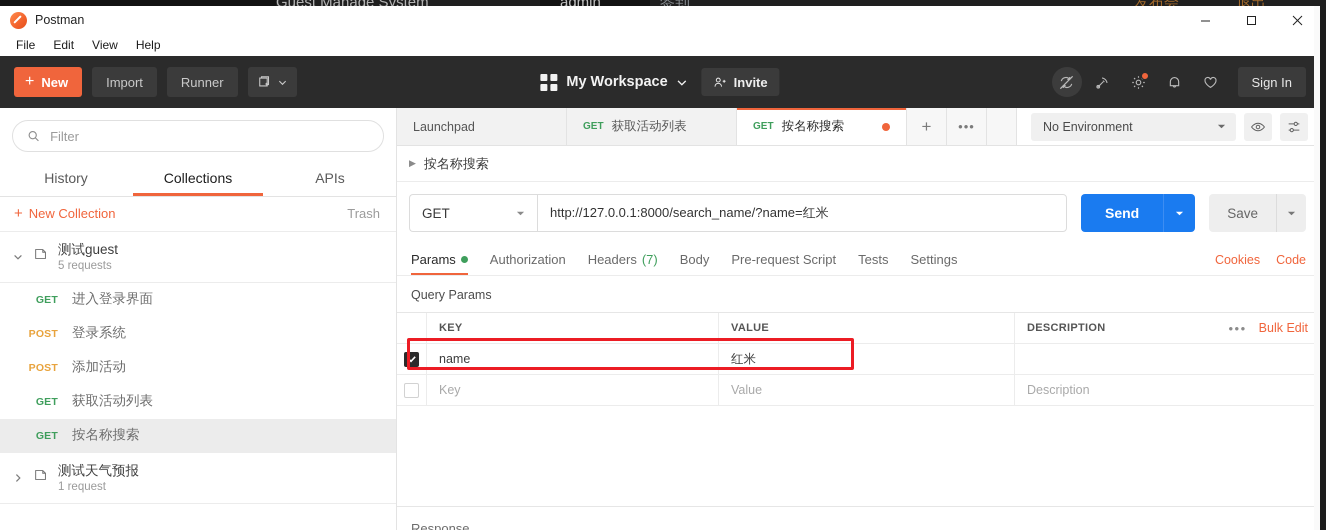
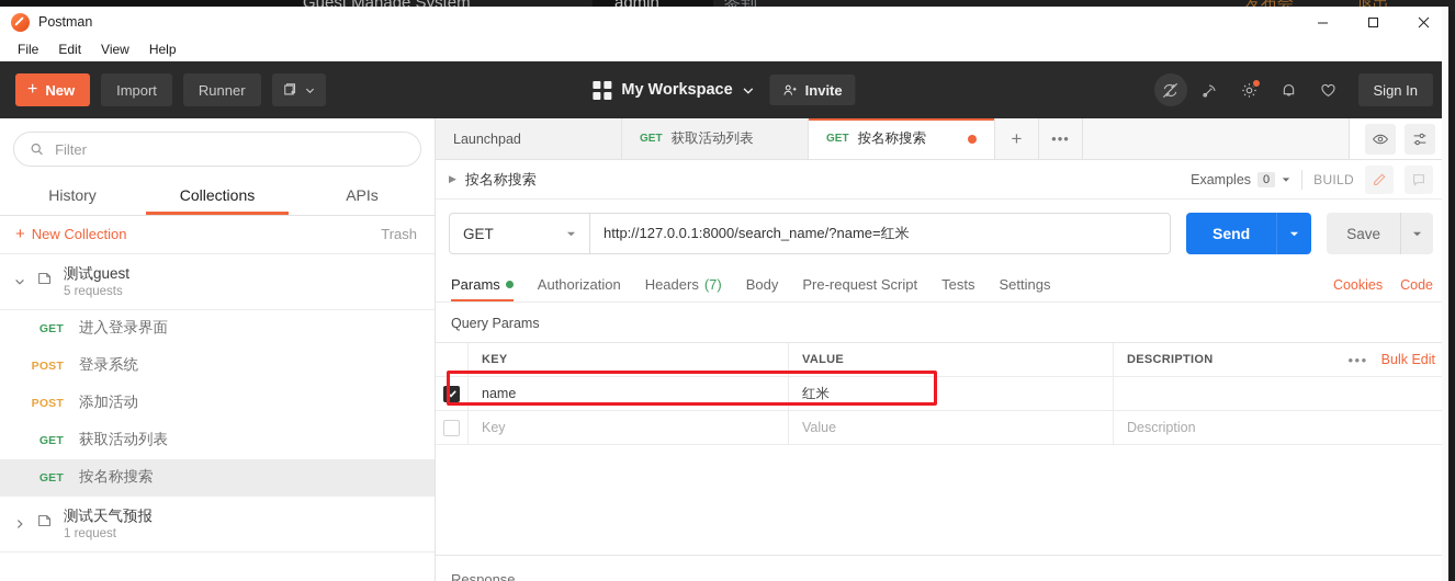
  Guest Manage System
  admin
  签到
  发布会
  退出
  Postman
  File
  Edit
  View
  Help
  +
  New
  Import
  Runner
  My Workspace
  Invite
  Sign In
  Filter
  History
  Collections
  APIs
  +
  New Collection
  Trash
  测试guest
  5 requests
  GET
  进入登录界面
  POST
  登录系统
  POST
  添加活动
  GET
  获取活动列表
  GET
  按名称搜索
  测试天气预报
  1 request
  Launchpad
  GET
  获取活动列表
  GET
  按名称搜索
  +
  •••
- No Environment
  ▶
  按名称搜索
+ Examples
+ 0
+ BUILD
  GET
  http://127.0.0.1:8000/search_name/?name=红米
  Send
  Save
  Params
  Authorization
  Headers
  (7)
  Body
  Pre-request Script
  Tests
  Settings
  Cookies
  Code
  Query Params
  KEY
  VALUE
  DESCRIPTION
  •••
  Bulk Edit
  name
  红米
  Key
  Value
  Description
  Response
